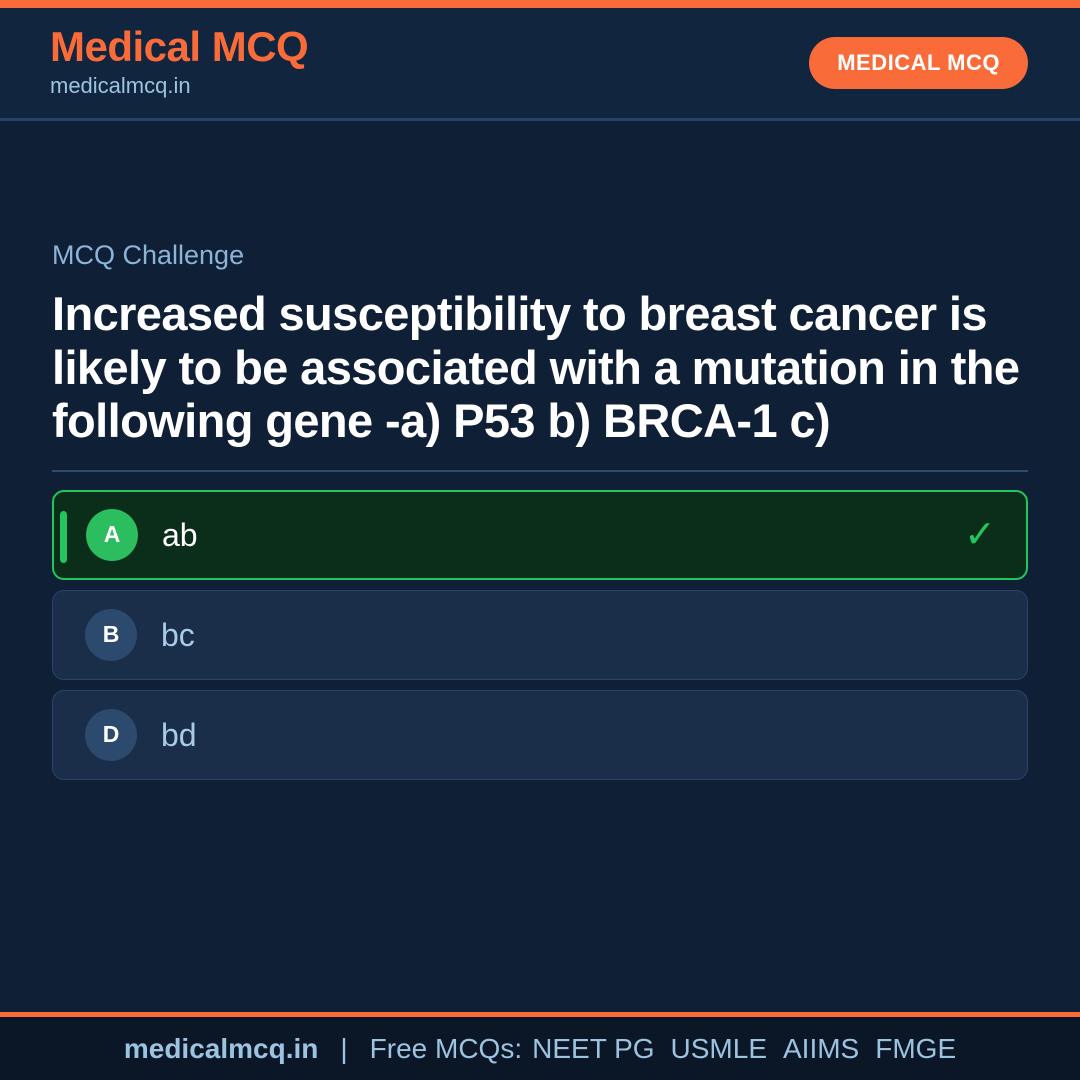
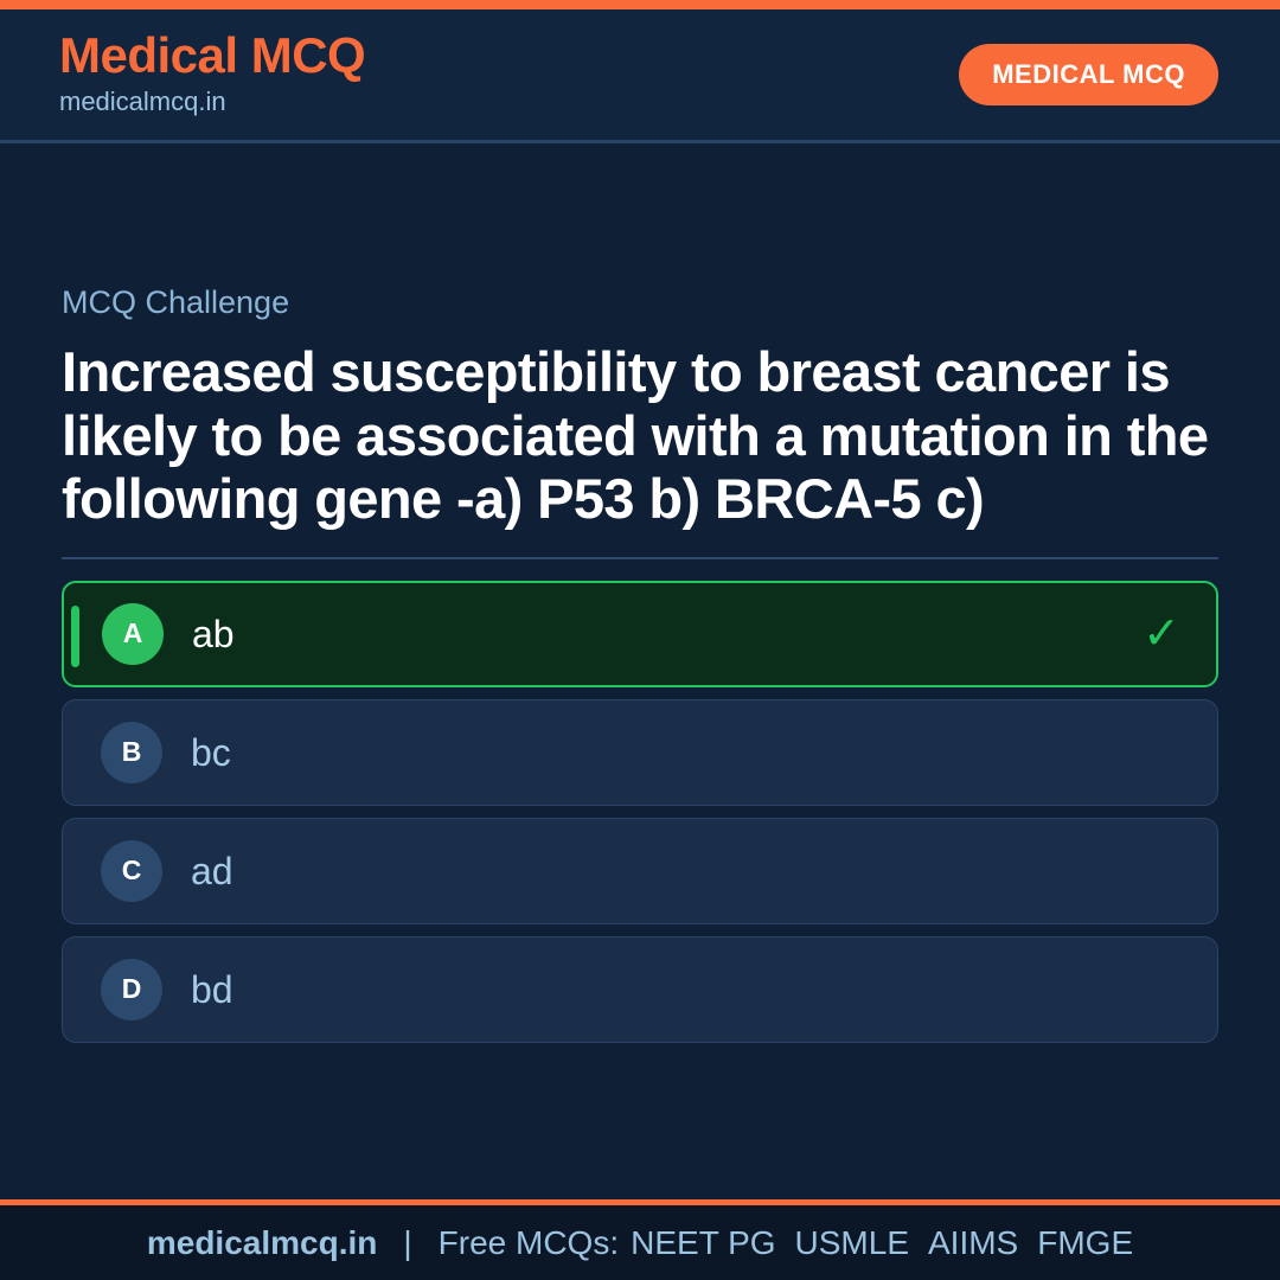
  Medical MCQ
  medicalmcq.in
  MEDICAL MCQ
  MCQ Challenge
- Increased susceptibility to breast cancer is likely to be associated with a mutation in the following gene -a) P53 b) BRCA-1 c)
+ Increased susceptibility to breast cancer is likely to be associated with a mutation in the following gene -a) P53 b) BRCA-5 c)
  A
  ab
  ✓
  B
  bc
+ C
+ ad
  D
  bd
  medicalmcq.in
  |
  Free MCQs:
  NEET PG
  USMLE
  AIIMS
  FMGE
